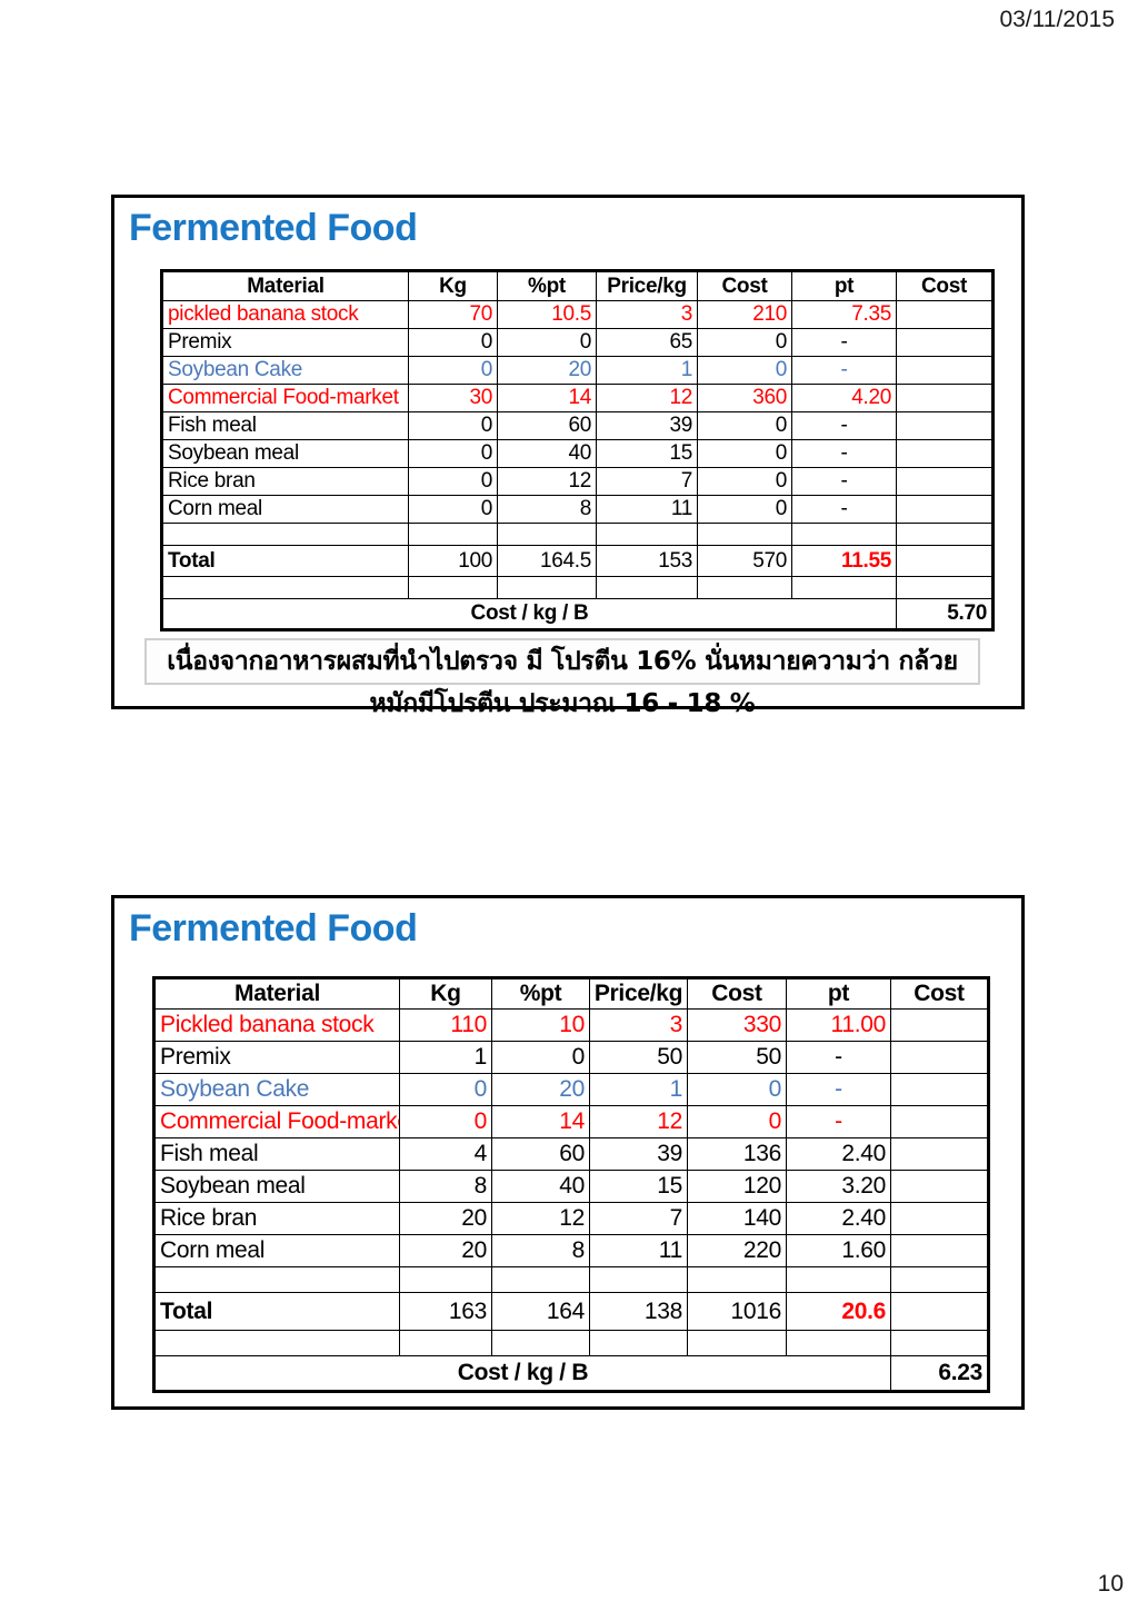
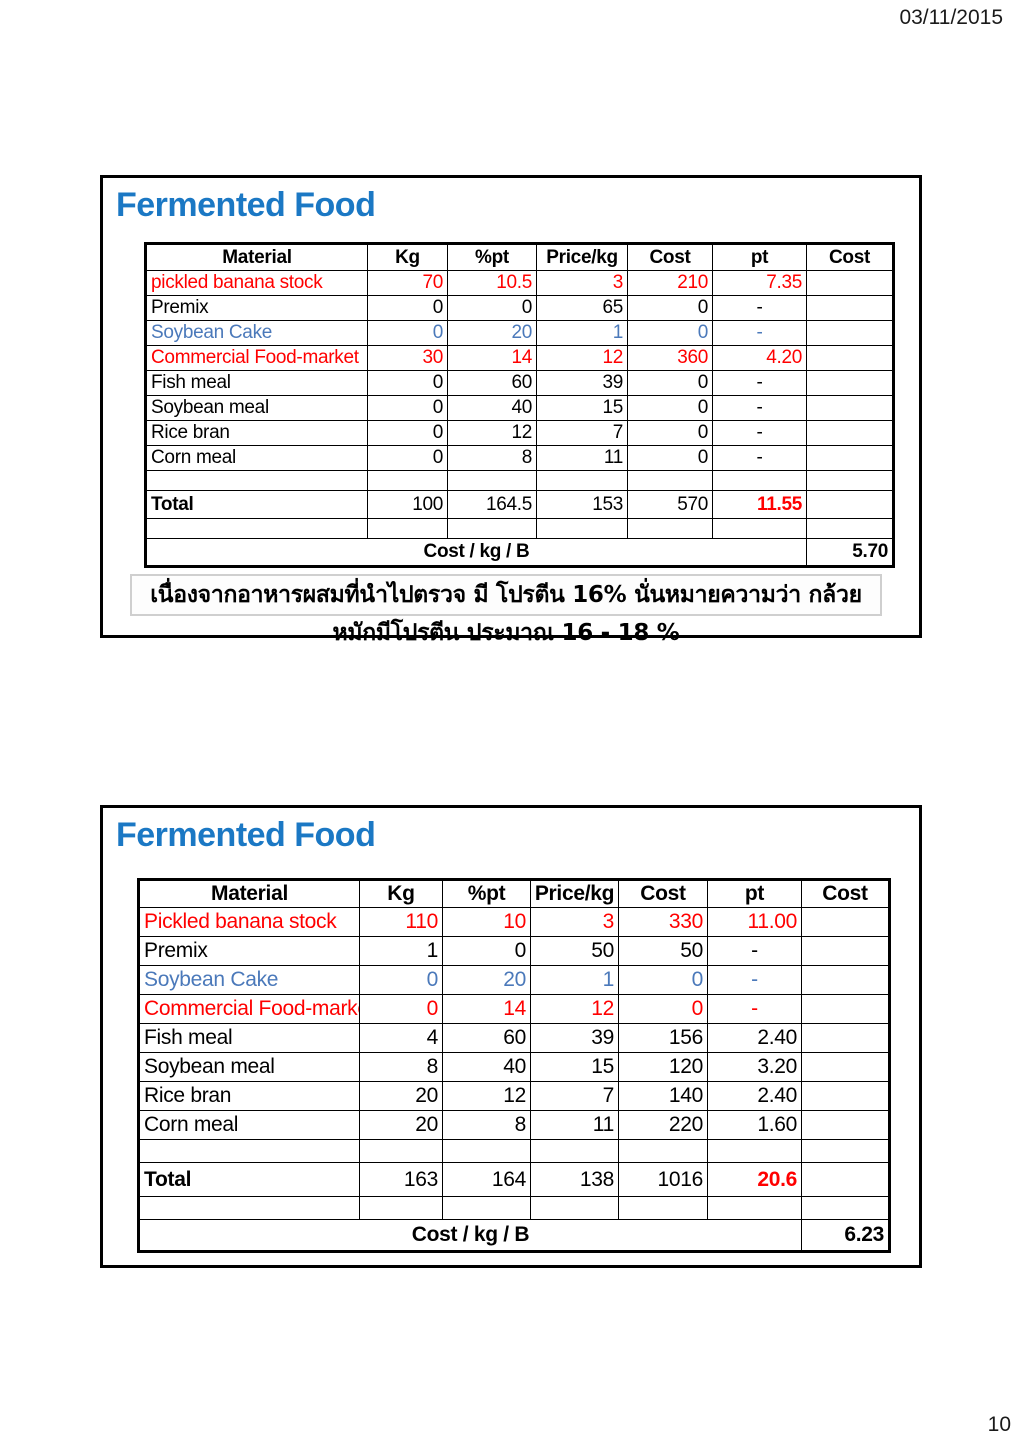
  03/11/2015
  Fermented Food
  Material	Kg	%pt	Price/kg	Cost	pt	Cost
  pickled banana stock	70	10.5	3	210	7.35
  Premix	0	0	65	0	-
  Soybean Cake	0	20	1	0	-
  Commercial Food-market	30	14	12	360	4.20
  Fish meal	0	60	39	0	-
  Soybean meal	0	40	15	0	-
  Rice bran	0	12	7	0	-
  Corn meal	0	8	11	0	-
  Total	100	164.5	153	570	11.55
  Cost / kg / B	5.70
  เนื่องจากอาหารผสมที่นำไปตรวจ มี โปรตีน 16% นั่นหมายความว่า กล้วยหมักมีโปรตีน ประมาณ 16 - 18 %
  Fermented Food
  Material	Kg	%pt	Price/kg	Cost	pt	Cost
  Pickled banana stock	110	10	3	330	11.00
  Premix	1	0	50	50	-
  Soybean Cake	0	20	1	0	-
  Commercial Food-mark	0	14	12	0	-
- Fish meal	4	60	39	136	2.40
+ Fish meal	4	60	39	156	2.40
  Soybean meal	8	40	15	120	3.20
  Rice bran	20	12	7	140	2.40
  Corn meal	20	8	11	220	1.60
  Total	163	164	138	1016	20.6
  Cost / kg / B	6.23
  10
